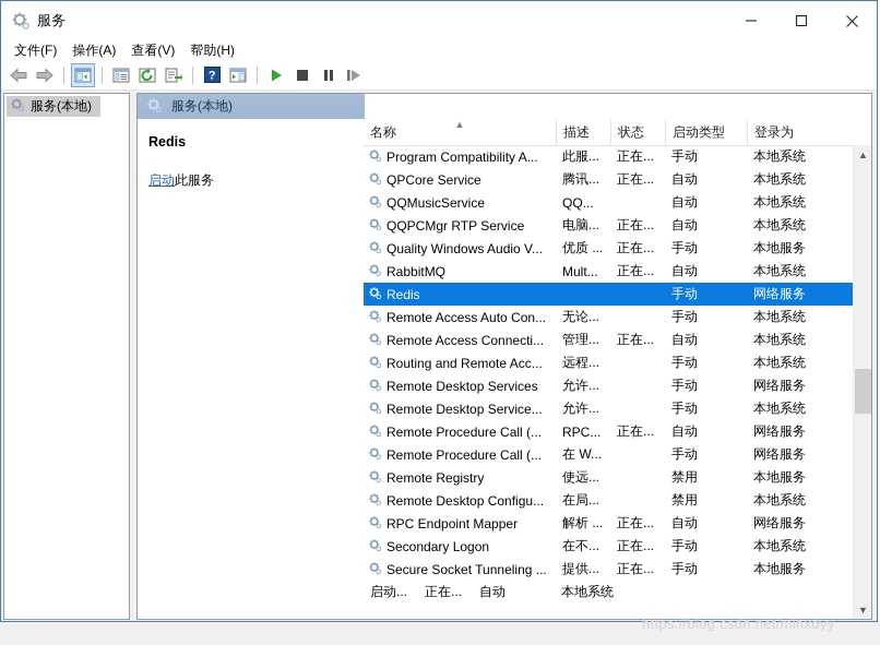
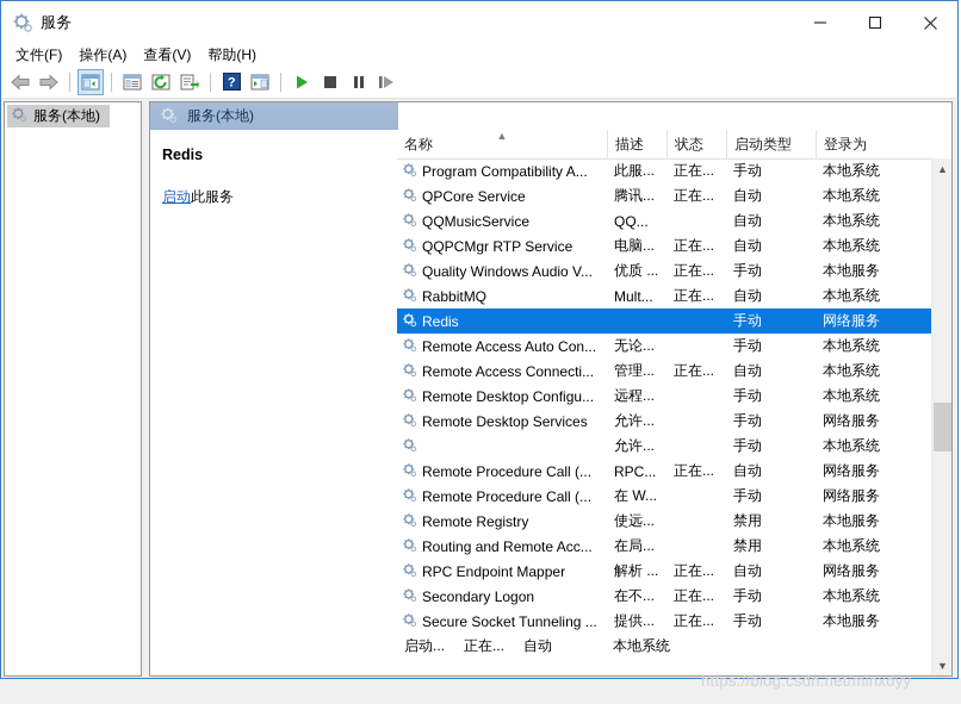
  服务
  文件(F)
  操作(A)
  查看(V)
  帮助(H)
  ?
  服务(本地)
  服务(本地)
  Redis
  启动此服务
  名称
  ▲
  描述
  状态
  启动类型
  登录为
  Program Compatibility A...
  此服...
  正在...
  手动
  本地系统
  QPCore Service
  腾讯...
  正在...
  自动
  本地系统
  QQMusicService
  QQ...
  自动
  本地系统
  QQPCMgr RTP Service
  电脑...
  正在...
  自动
  本地系统
  Quality Windows Audio V...
  优质 ...
  正在...
  手动
  本地服务
  RabbitMQ
  Mult...
  正在...
  自动
  本地系统
  Redis
  手动
  网络服务
  Remote Access Auto Con...
  无论...
  手动
  本地系统
  Remote Access Connecti...
  管理...
  正在...
  自动
  本地系统
- Routing and Remote Acc...
+ Remote Desktop Configu...
  远程...
  手动
  本地系统
  Remote Desktop Services
  允许...
  手动
  网络服务
- Remote Desktop Service...
  允许...
  手动
  本地系统
  Remote Procedure Call (...
  RPC...
  正在...
  自动
  网络服务
  Remote Procedure Call (...
  在 W...
  手动
  网络服务
  Remote Registry
  使远...
  禁用
  本地服务
- Remote Desktop Configu...
+ Routing and Remote Acc...
  在局...
  禁用
  本地系统
  RPC Endpoint Mapper
  解析 ...
  正在...
  自动
  网络服务
  Secondary Logon
  在不...
  正在...
  手动
  本地系统
  Secure Socket Tunneling ...
  提供...
  正在...
  手动
  本地服务
  启动...
  正在...
  自动
  本地系统
  ▲
  ▼
  https://blog.csdn.net/minxdyy
